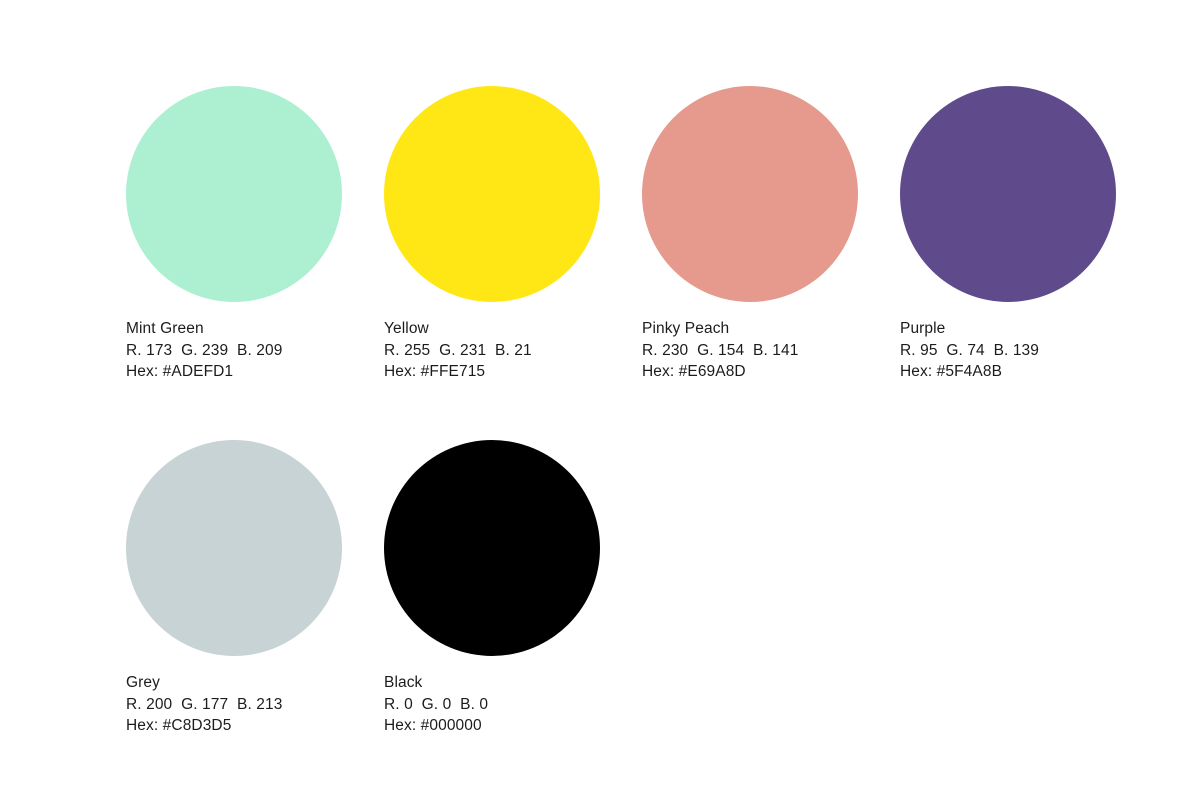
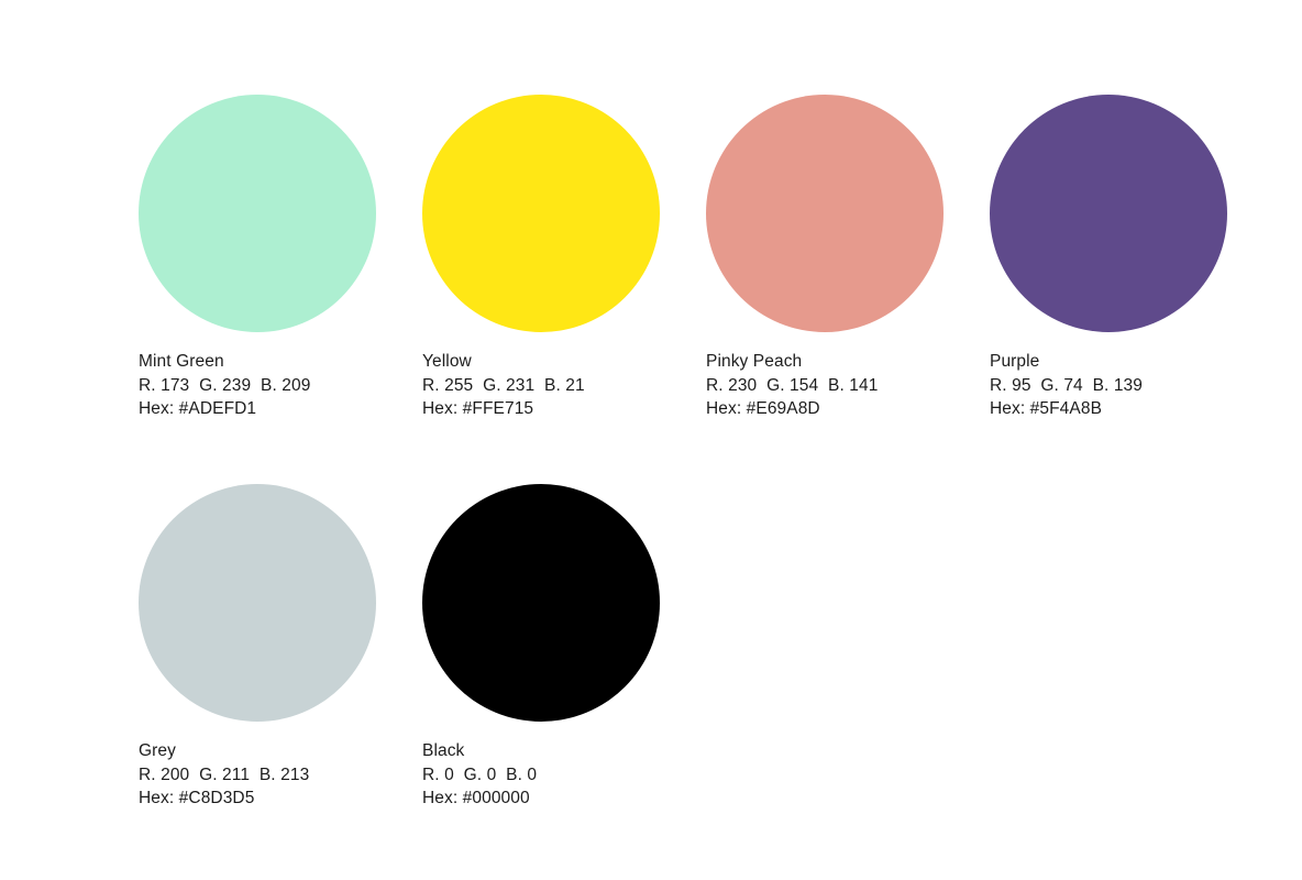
  Mint Green
  R. 173 G. 239 B. 209
  Hex: #ADEFD1
  Yellow
  R. 255 G. 231 B. 21
  Hex: #FFE715
  Pinky Peach
  R. 230 G. 154 B. 141
  Hex: #E69A8D
  Purple
  R. 95 G. 74 B. 139
  Hex: #5F4A8B
  Grey
- R. 200 G. 177 B. 213
+ R. 200 G. 211 B. 213
  Hex: #C8D3D5
  Black
  R. 0 G. 0 B. 0
  Hex: #000000
